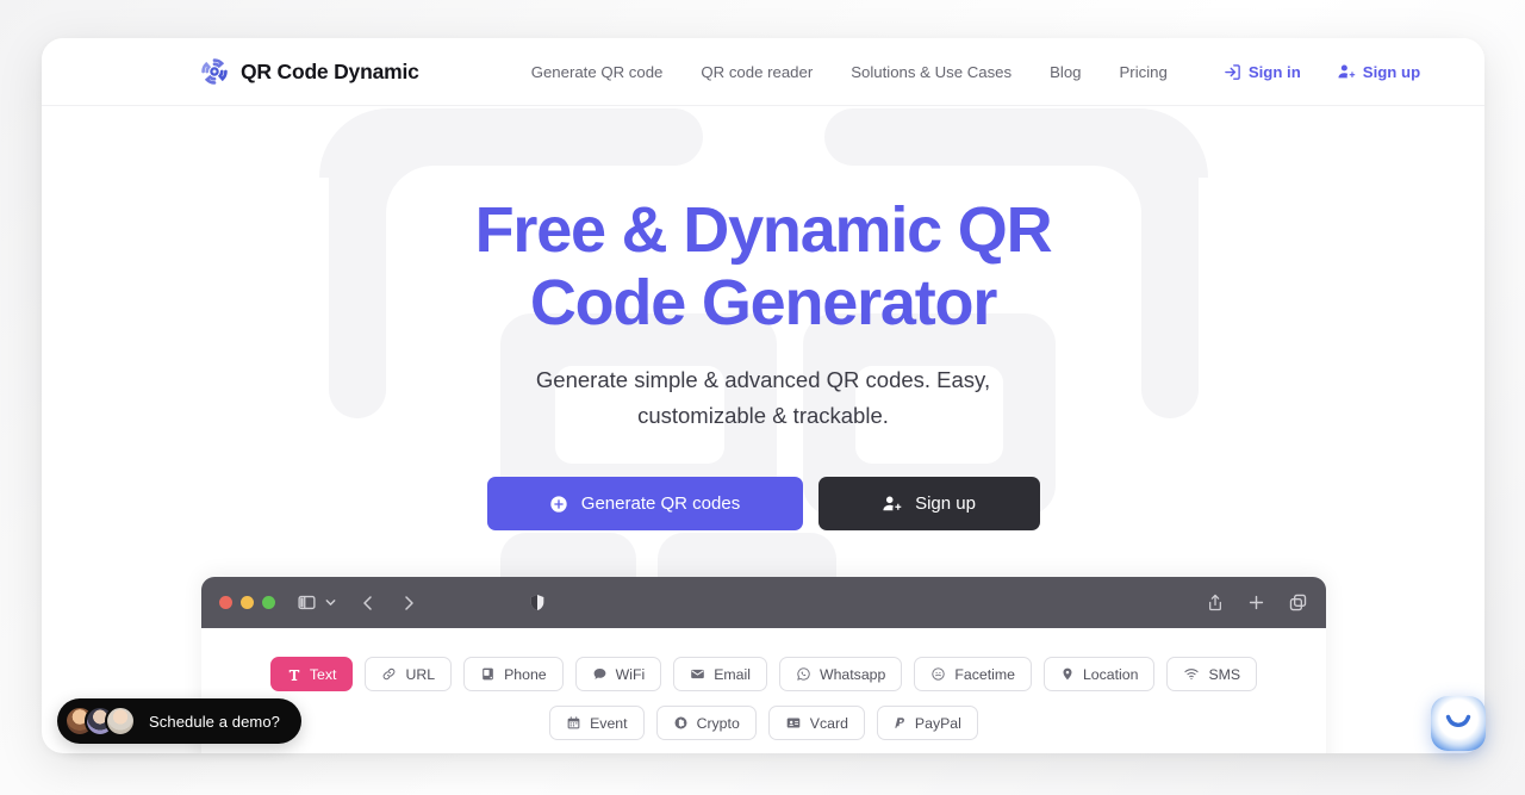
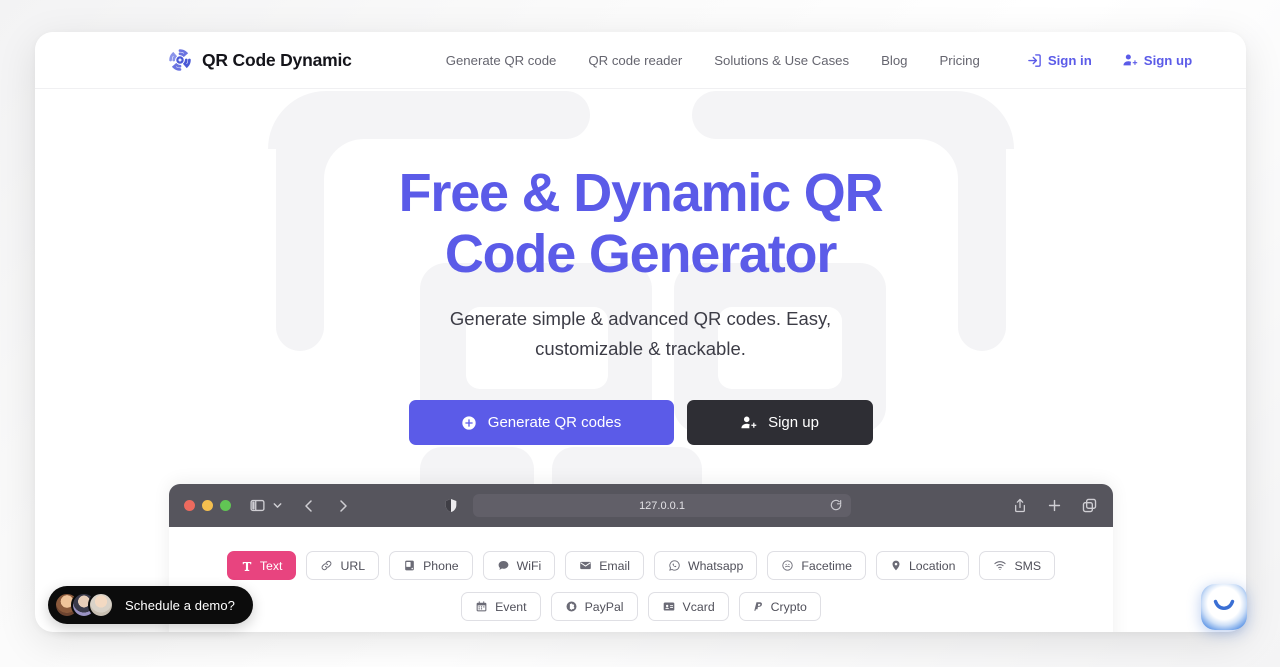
  QR Code Dynamic
  Generate QR code
  QR code reader
  Solutions & Use Cases
  Blog
  Pricing
  Sign in
  Sign up
  Free & Dynamic QR
  Code Generator
  Generate simple & advanced QR codes. Easy,
  customizable & trackable.
  Generate QR codes
  Sign up
+ 127.0.0.1
  Text
  URL
  Phone
  WiFi
  Email
  Whatsapp
  Facetime
  Location
  SMS
  Event
- Crypto
+ PayPal
  Vcard
- PayPal
+ Crypto
  Schedule a demo?
